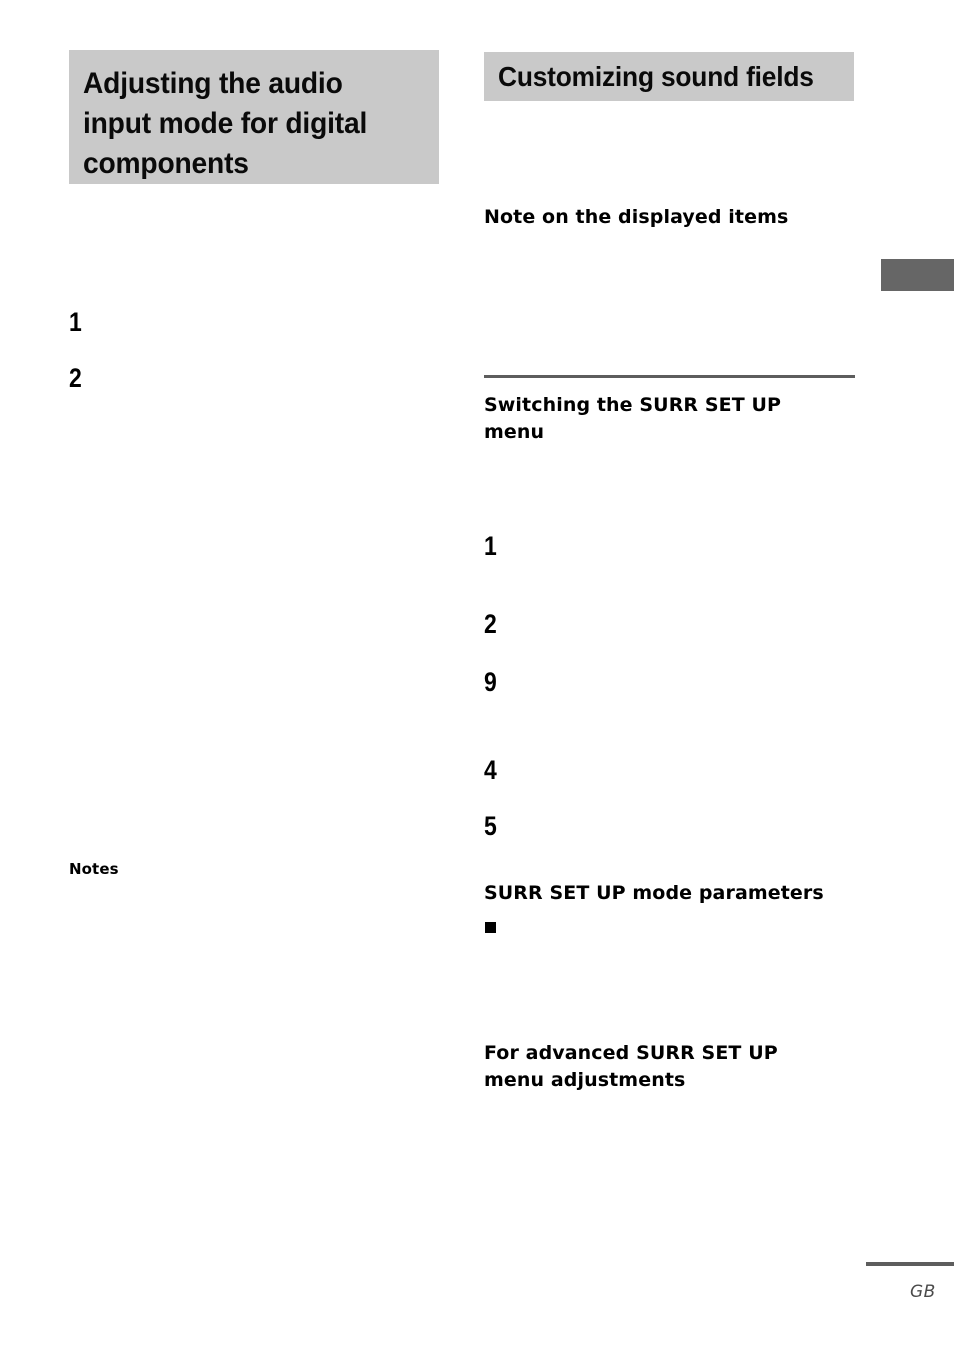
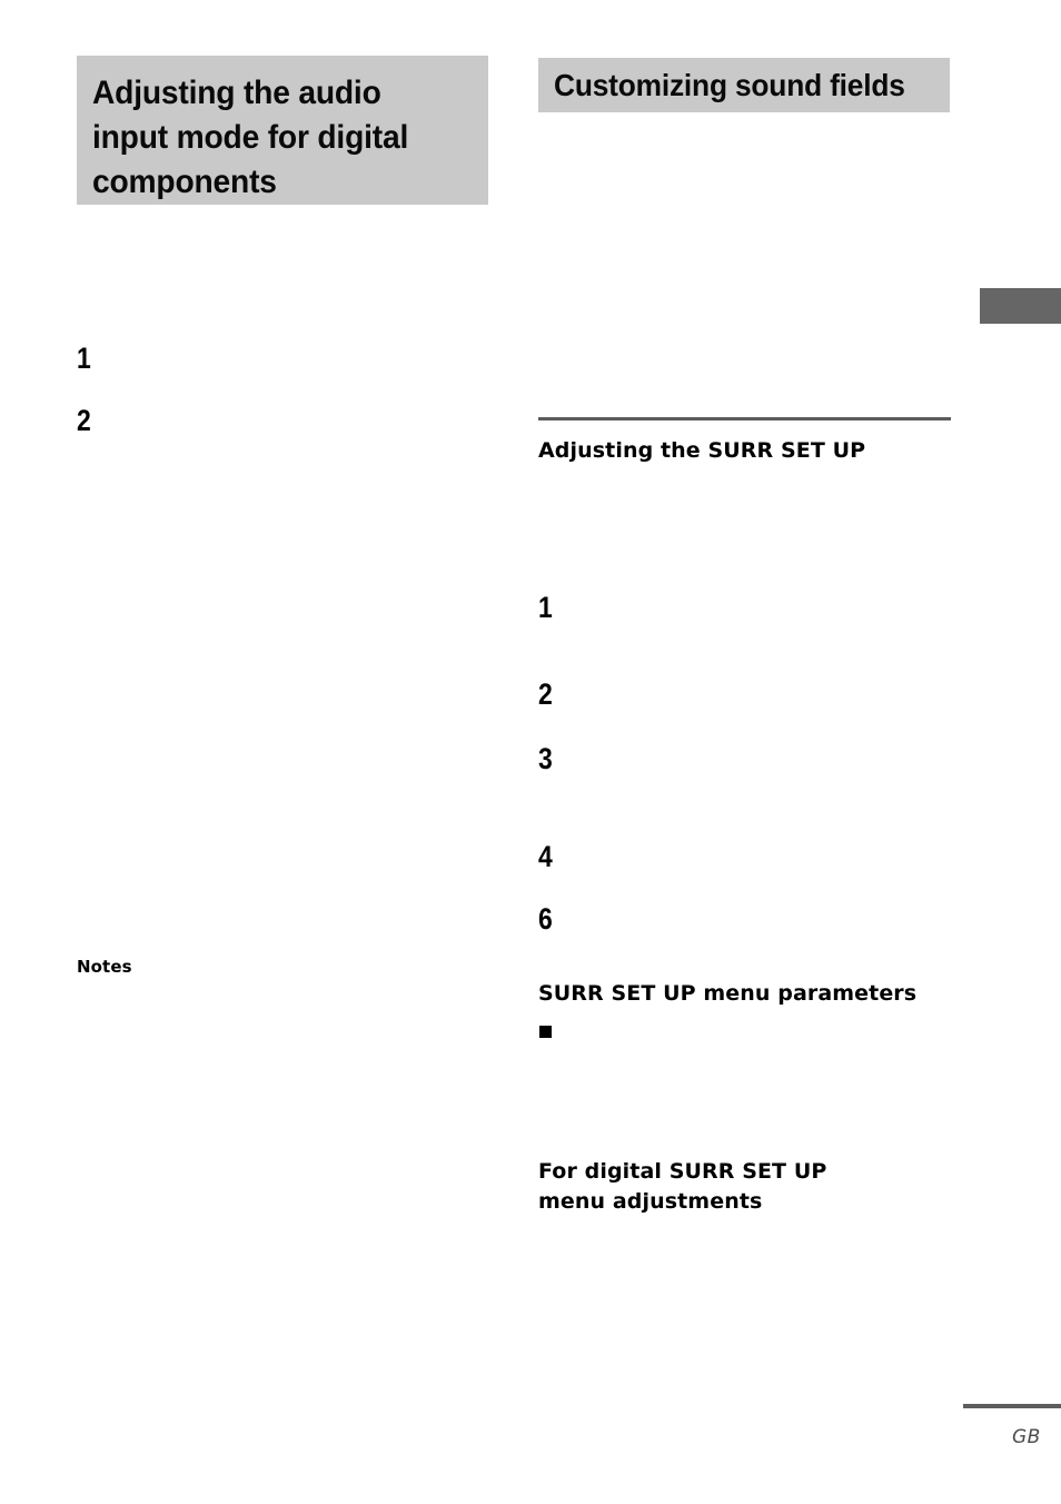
  Adjusting the audio input mode for digital components
  1
  2
  Notes
  Customizing sound fields
- Note on the displayed items
- Switching the SURR SET UP
+ Adjusting the SURR SET UP
- menu
  1
  2
- 9
+ 3
  4
- 5
+ 6
- SURR SET UP mode parameters
+ SURR SET UP menu parameters
- For advanced SURR SET UP
+ For digital SURR SET UP
  menu adjustments
  GB
